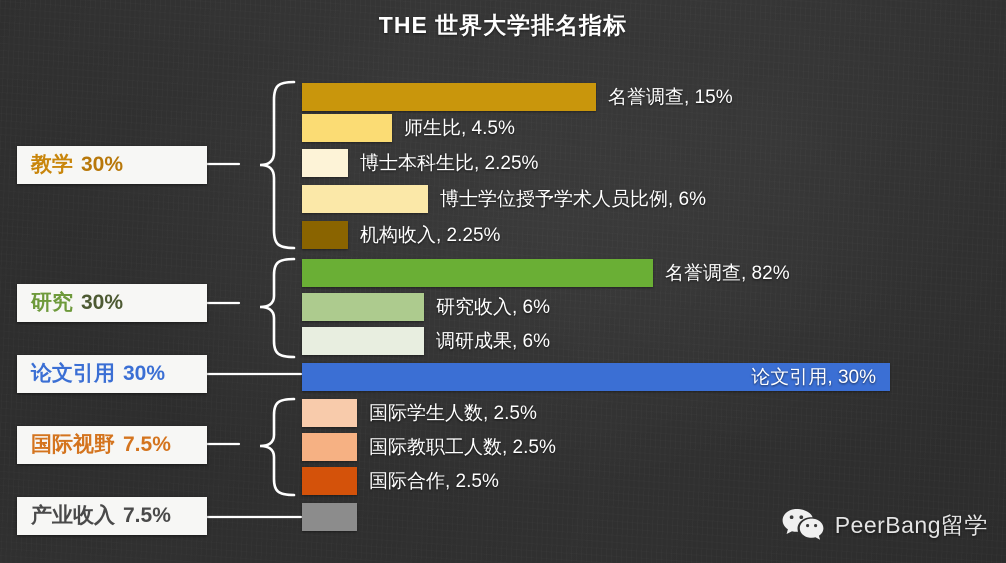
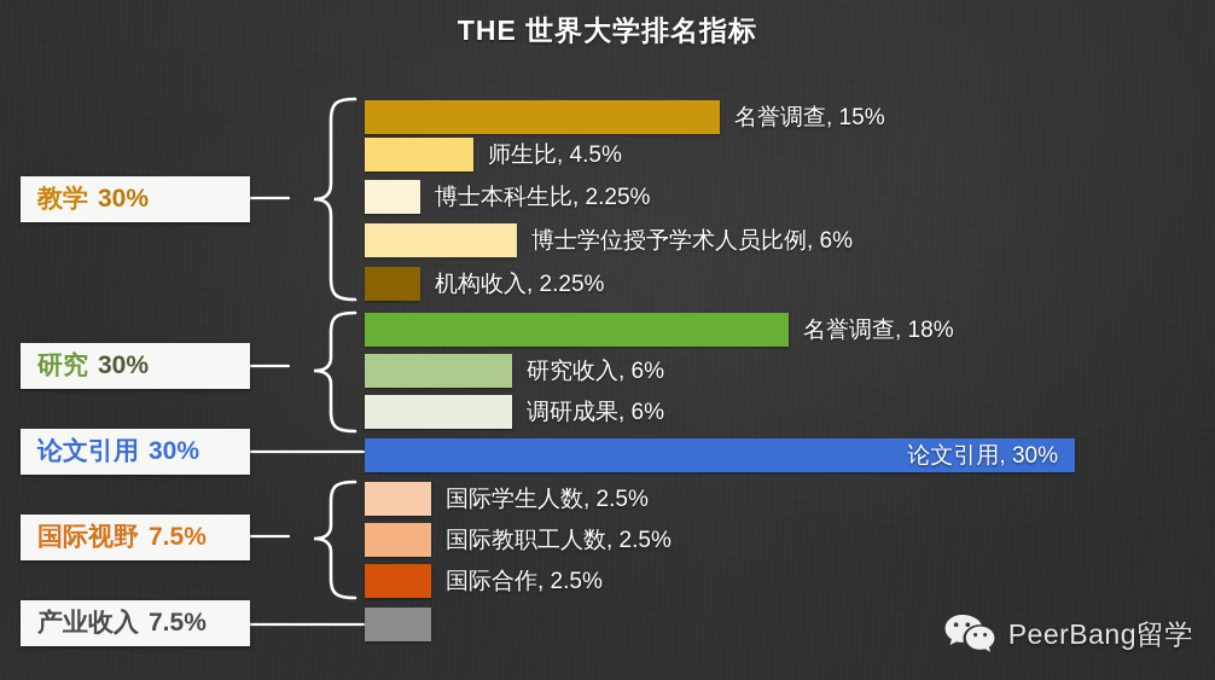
  THE 世界大学排名指标
  教学
  30%
  研究
  30%
  论文引用
  30%
  国际视野
  7.5%
  产业收入
  7.5%
  名誉调查, 15%
  师生比, 4.5%
  博士本科生比, 2.25%
  博士学位授予学术人员比例, 6%
  机构收入, 2.25%
- 名誉调查, 82%
+ 名誉调查, 18%
  研究收入, 6%
  调研成果, 6%
  论文引用, 30%
  国际学生人数, 2.5%
  国际教职工人数, 2.5%
  国际合作, 2.5%
  PeerBang留学
